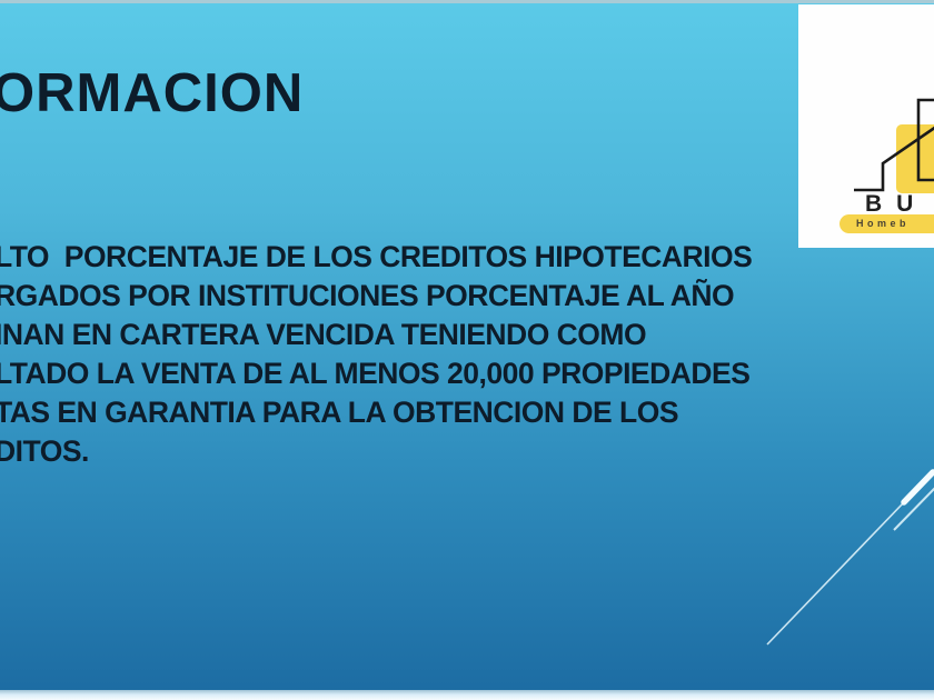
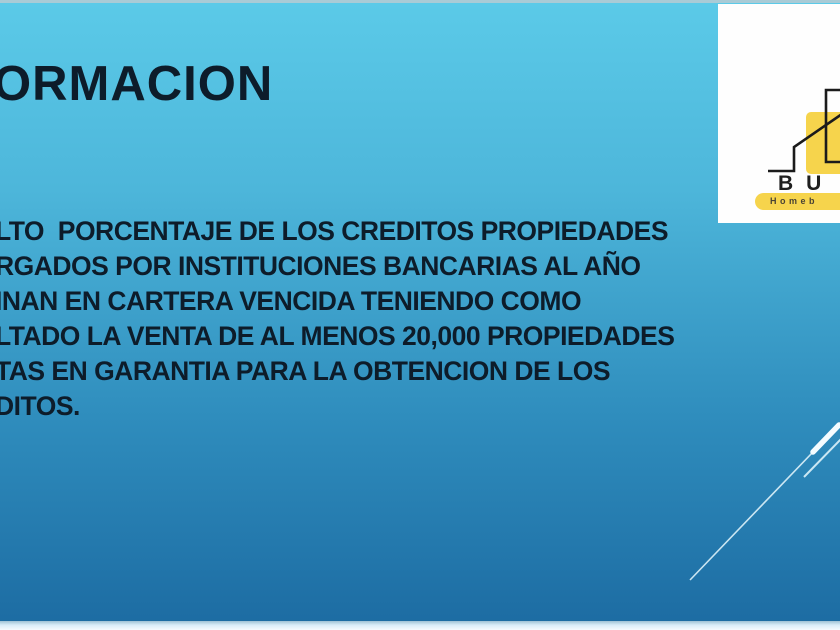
  ORMACION
- LTO PORCENTAJE DE LOS CREDITOS HIPOTECARIOS
+ LTO PORCENTAJE DE LOS CREDITOS PROPIEDADES
- RGADOS POR INSTITUCIONES PORCENTAJE AL AÑO
+ RGADOS POR INSTITUCIONES BANCARIAS AL AÑO
  NAN EN CARTERA VENCIDA TENIENDO COMO
  LTADO LA VENTA DE AL MENOS 20,000 PROPIEDADES
  TAS EN GARANTIA PARA LA OBTENCION DE LOS
  DITOS.
  BU
  Homeb
